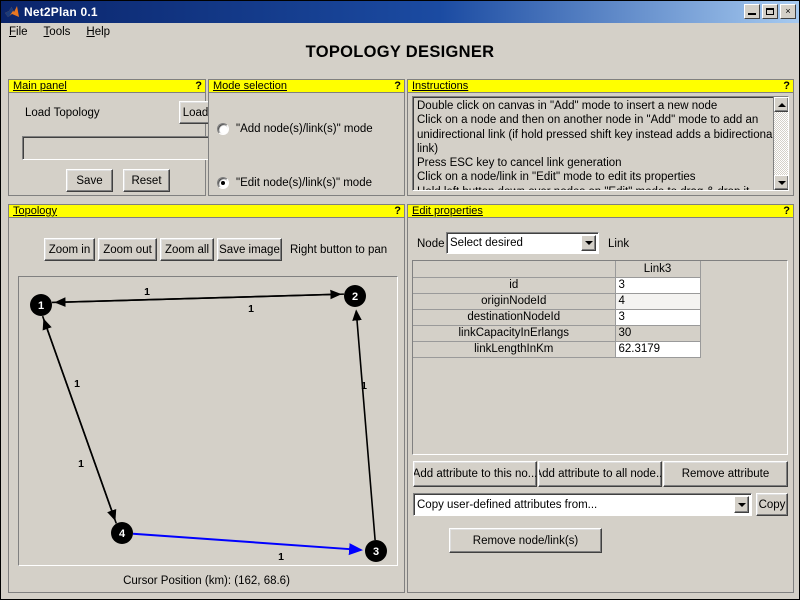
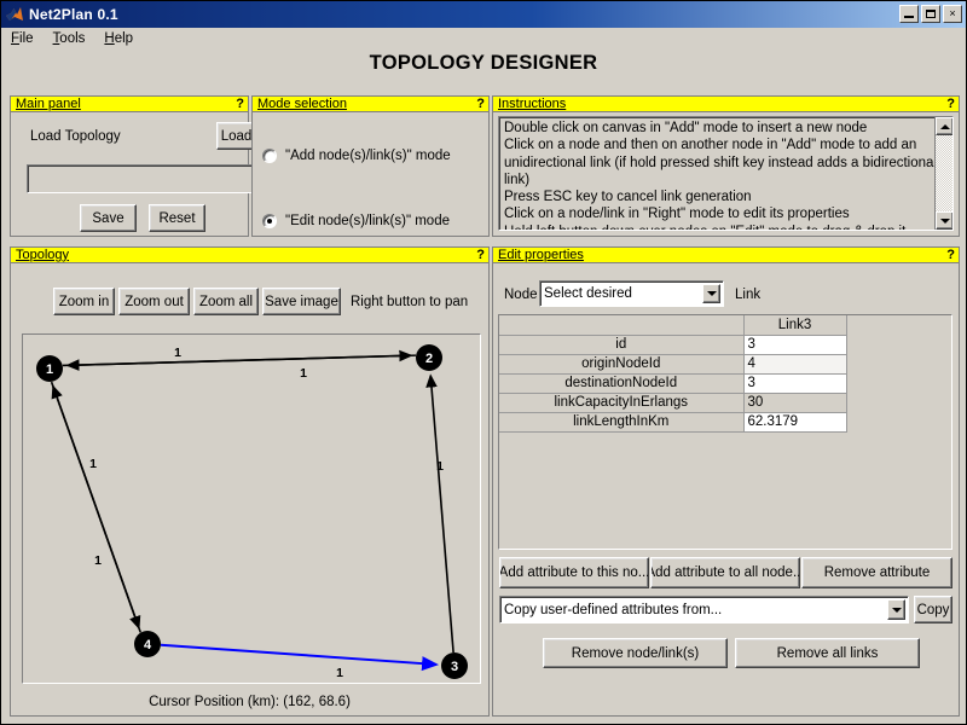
  Net2Plan 0.1
  ×
  File
  Tools
  Help
  TOPOLOGY DESIGNER
  Main panel
  ?
  Load Topology
  Load
  Save
  Reset
  Mode selection
  ?
  "Add node(s)/link(s)" mode
  "Edit node(s)/link(s)" mode
  Instructions
  ?
  Double click on canvas in "Add" mode to insert a new node
  Click on a node and then on another node in "Add" mode to add an
  unidirectional link (if hold pressed shift key instead adds a bidirectiona
  link)
  Press ESC key to cancel link generation
- Click on a node/link in "Edit" mode to edit its properties
+ Click on a node/link in "Right" mode to edit its properties
  Topology
  ?
  Zoom in
  Zoom out
  Zoom all
  Save image
  Right button to pan
  1
  1
  1
  1
  1
  1
  1
  2
  3
  4
  Cursor Position (km): (162, 68.6)
  Edit properties
  ?
  Node
  Select desired
  Link
  	Link3
  id	3
  originNodeId	4
  destinationNodeId	3
  linkCapacityInErlangs	30
  linkLengthInKm	62.3179
  Add attribute to this no...
  Add attribute to all node..
  Remove attribute
  Copy user-defined attributes from...
  Copy
  Remove node/link(s)
+ Remove all links
